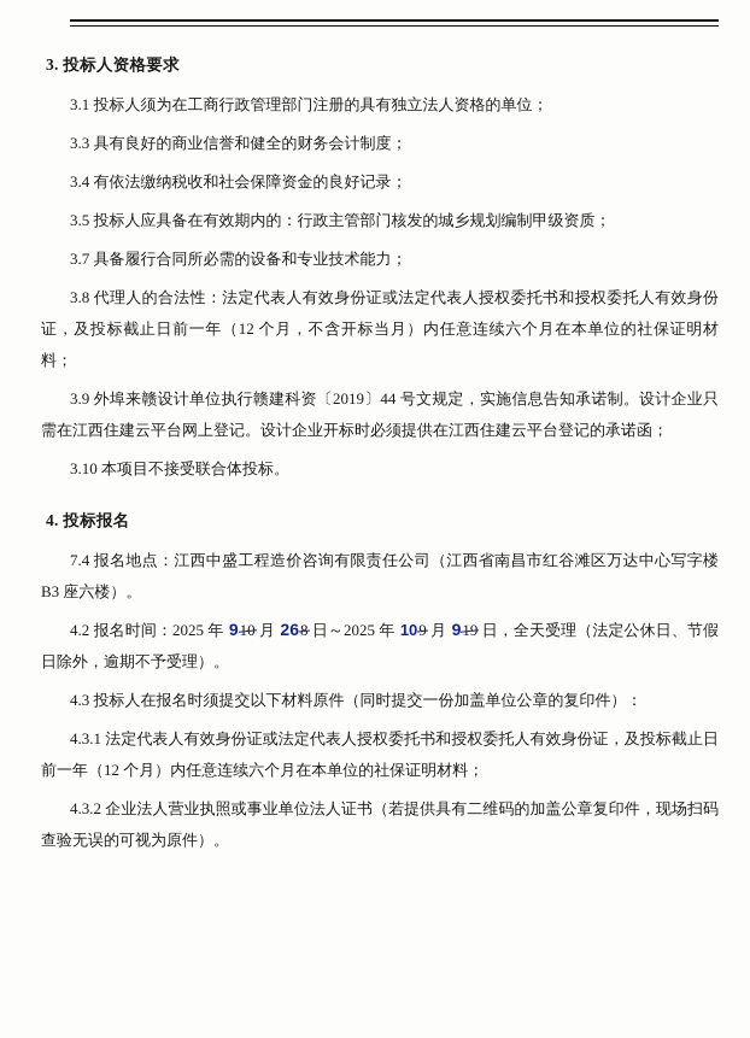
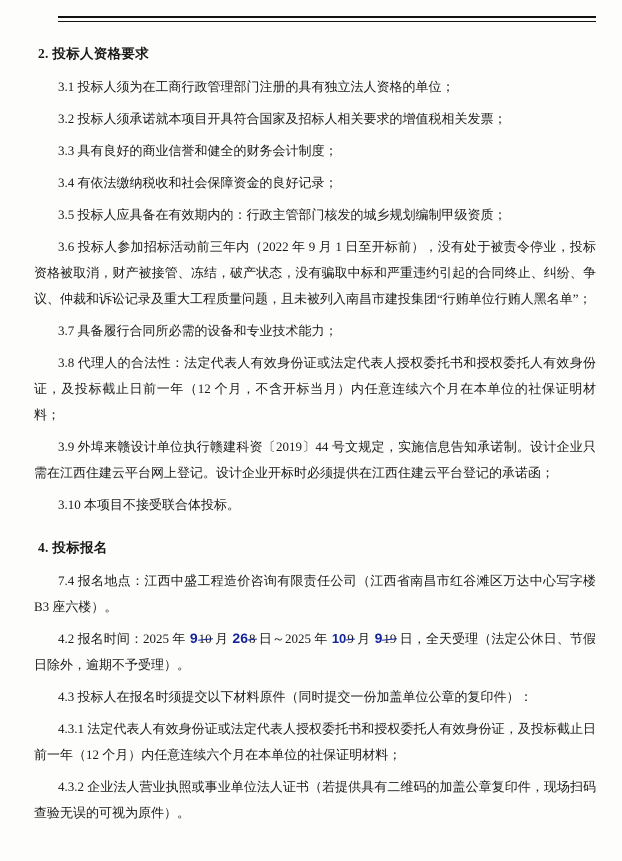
- 3. 投标人资格要求
+ 2. 投标人资格要求
  3.1 投标人须为在工商行政管理部门注册的具有独立法人资格的单位；
+ 3.2 投标人须承诺就本项目开具符合国家及招标人相关要求的增值税相关发票；
  3.3 具有良好的商业信誉和健全的财务会计制度；
  3.4 有依法缴纳税收和社会保障资金的良好记录；
  3.5 投标人应具备在有效期内的：行政主管部门核发的城乡规划编制甲级资质；
+ 3.6 投标人参加招标活动前三年内（2022 年 9 月 1 日至开标前），没有处于被责令停业，投标资格被取消，财产被接管、冻结，破产状态，没有骗取中标和严重违约引起的合同终止、纠纷、争议、仲裁和诉讼记录及重大工程质量问题，且未被列入南昌市建投集团“行贿单位行贿人黑名单”；
  3.7 具备履行合同所必需的设备和专业技术能力；
  3.8 代理人的合法性：法定代表人有效身份证或法定代表人授权委托书和授权委托人有效身份证，及投标截止日前一年（12 个月，不含开标当月）内任意连续六个月在本单位的社保证明材料；
  3.9 外埠来赣设计单位执行赣建科资〔2019〕44 号文规定，实施信息告知承诺制。设计企业只需在江西住建云平台网上登记。设计企业开标时必须提供在江西住建云平台登记的承诺函；
  3.10 本项目不接受联合体投标。
  4. 投标报名
  7.4 报名地点：江西中盛工程造价咨询有限责任公司（江西省南昌市红谷滩区万达中心写字楼 B3 座六楼）。
  4.2 报名时间：2025 年 910 月 268 日～2025 年 109 月 919 日，全天受理（法定公休日、节假日除外，逾期不予受理）。
  4.3 投标人在报名时须提交以下材料原件（同时提交一份加盖单位公章的复印件）：
  4.3.1 法定代表人有效身份证或法定代表人授权委托书和授权委托人有效身份证，及投标截止日前一年（12 个月）内任意连续六个月在本单位的社保证明材料；
  4.3.2 企业法人营业执照或事业单位法人证书（若提供具有二维码的加盖公章复印件，现场扫码查验无误的可视为原件）。
